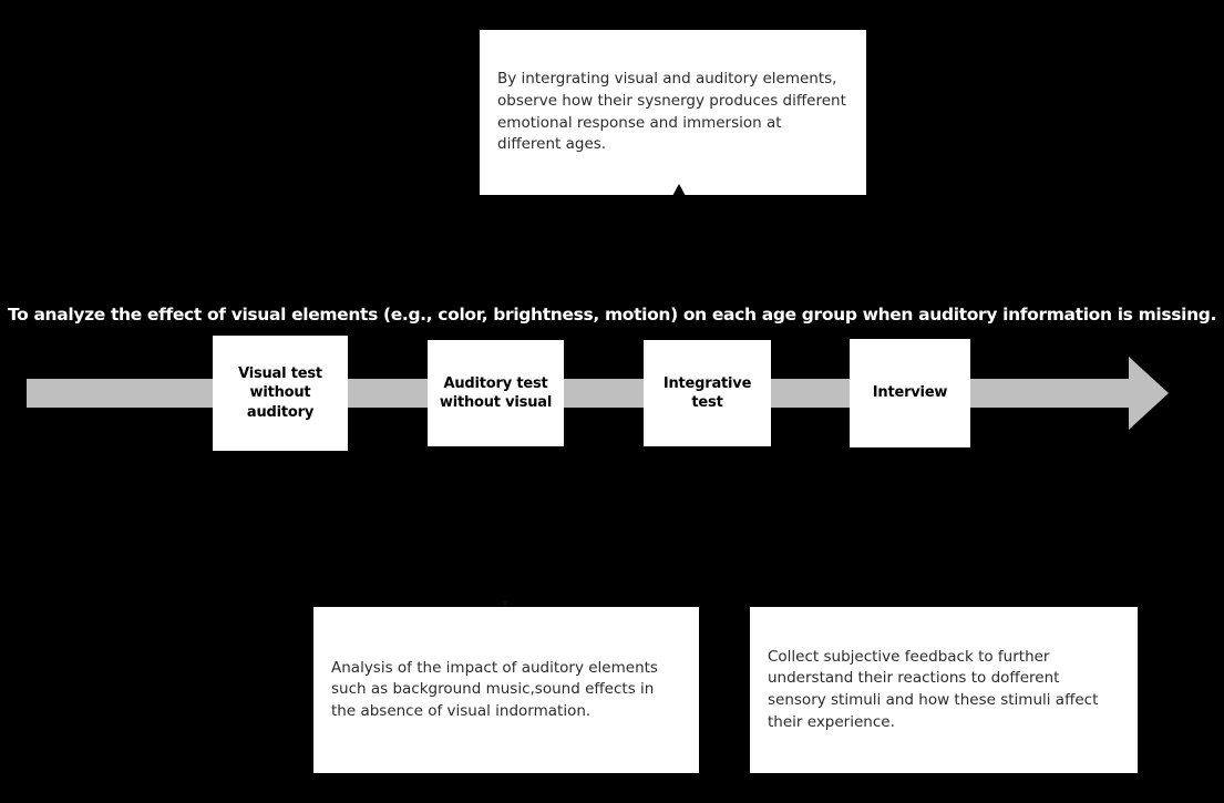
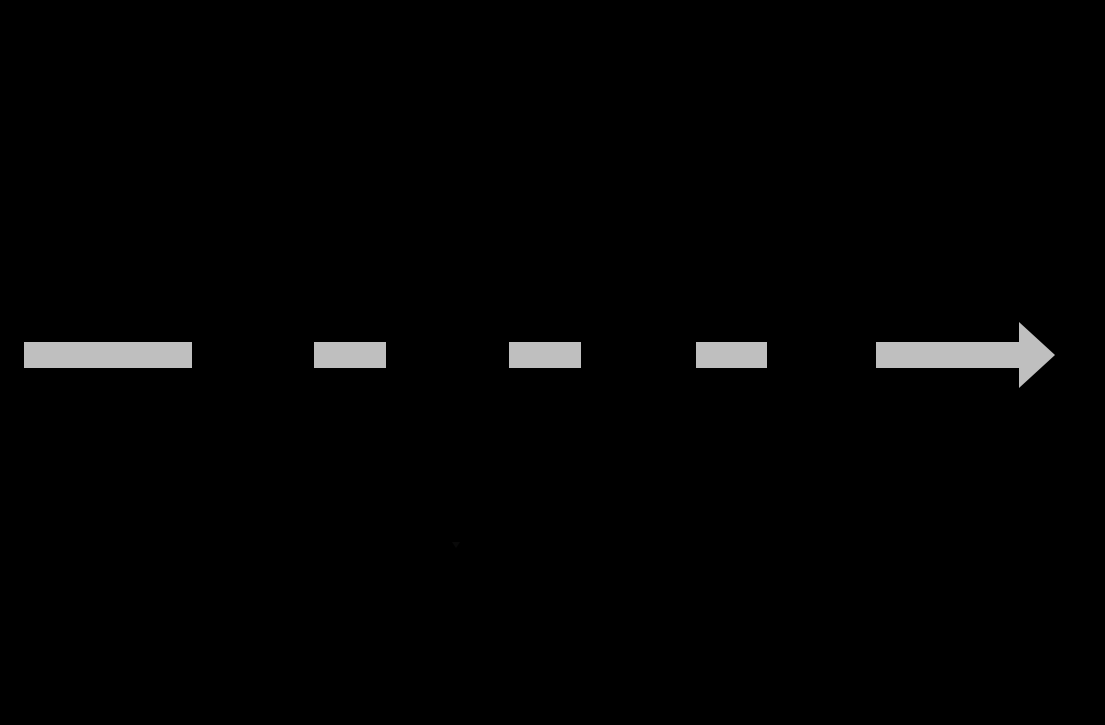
- By intergrating visual and auditory elements, observe how their sysnergy produces different emotional response and immersion at different ages.
- To analyze the effect of visual elements (e.g., color, brightness, motion) on each age group when auditory information is missing.
- Visual test
- without
- auditory
- Auditory test
- without visual
- Integrative
- test
- Interview
- Analysis of the impact of auditory elements such as background music,sound effects in the absence of visual indormation.
- Collect subjective feedback to further understand their reactions to dofferent sensory stimuli and how these stimuli affect their experience.
